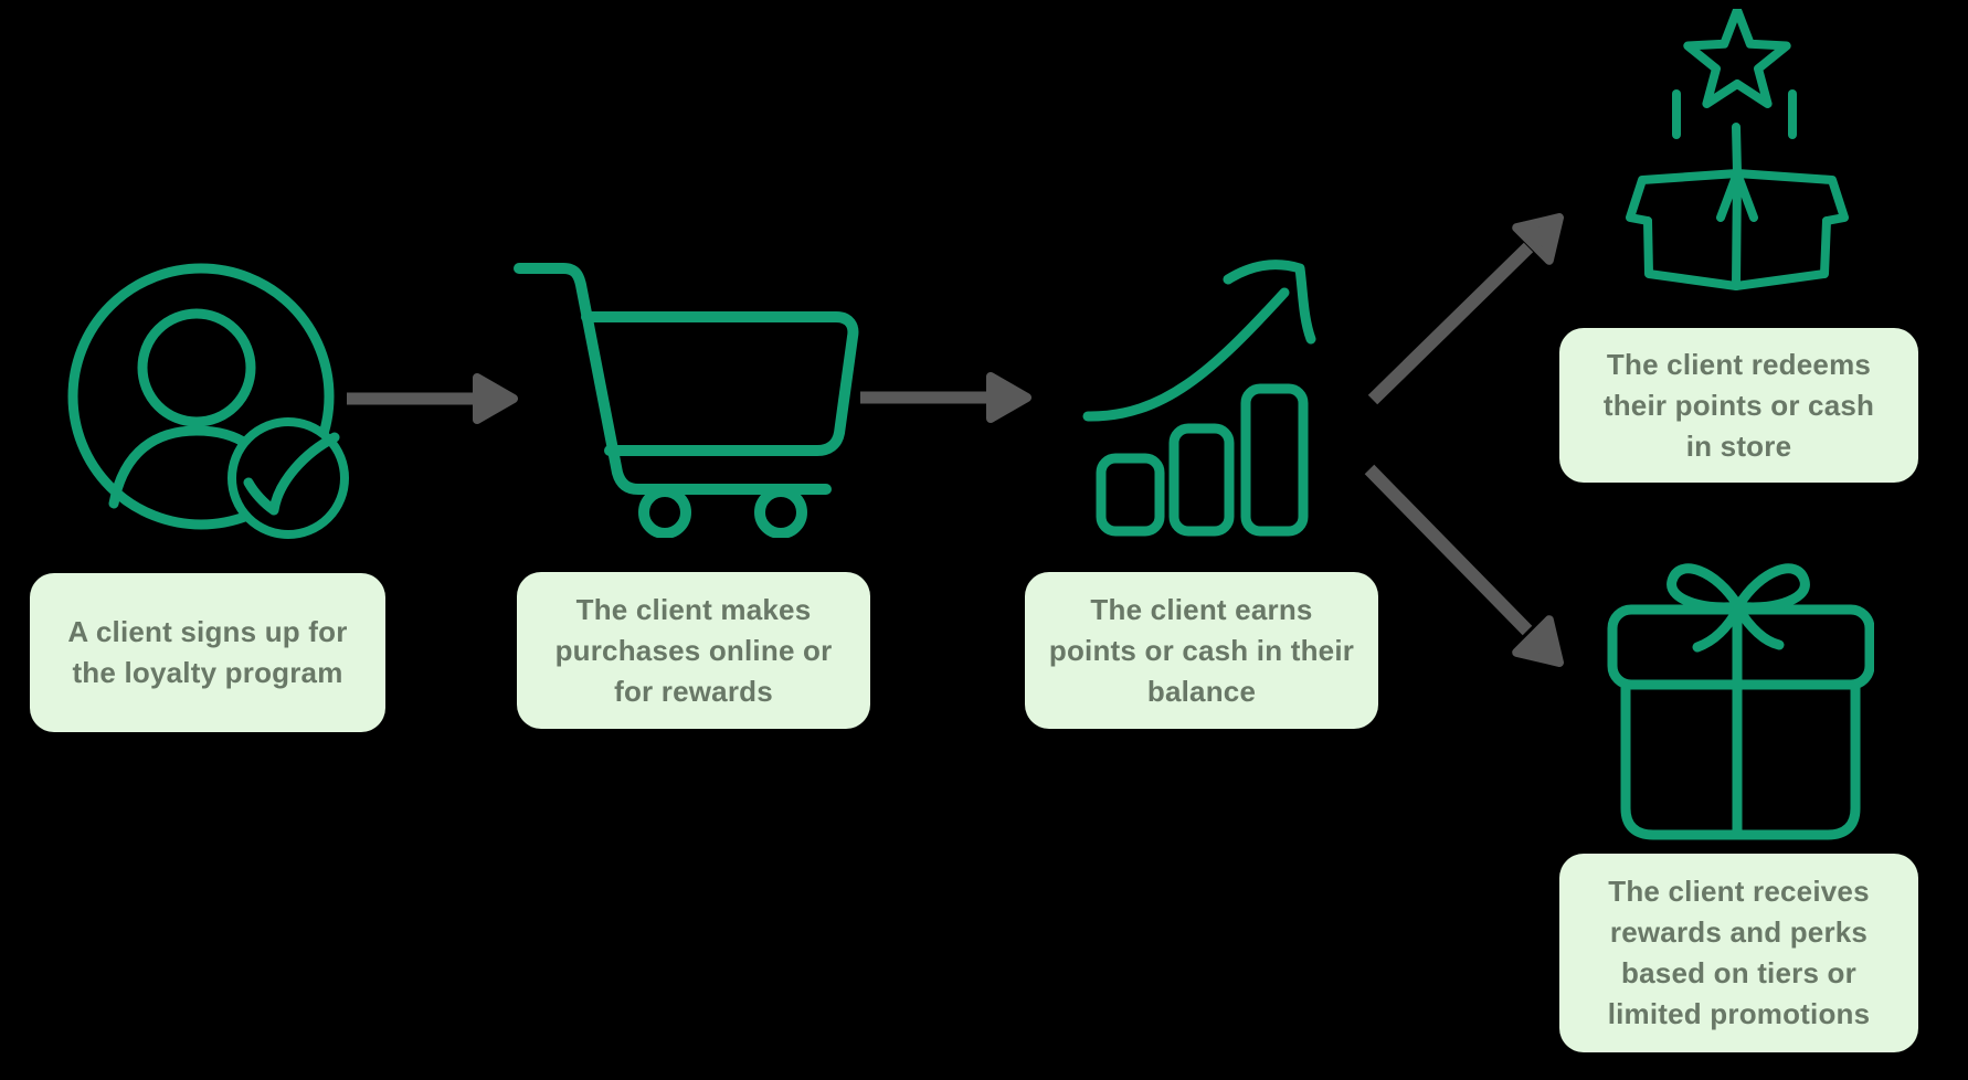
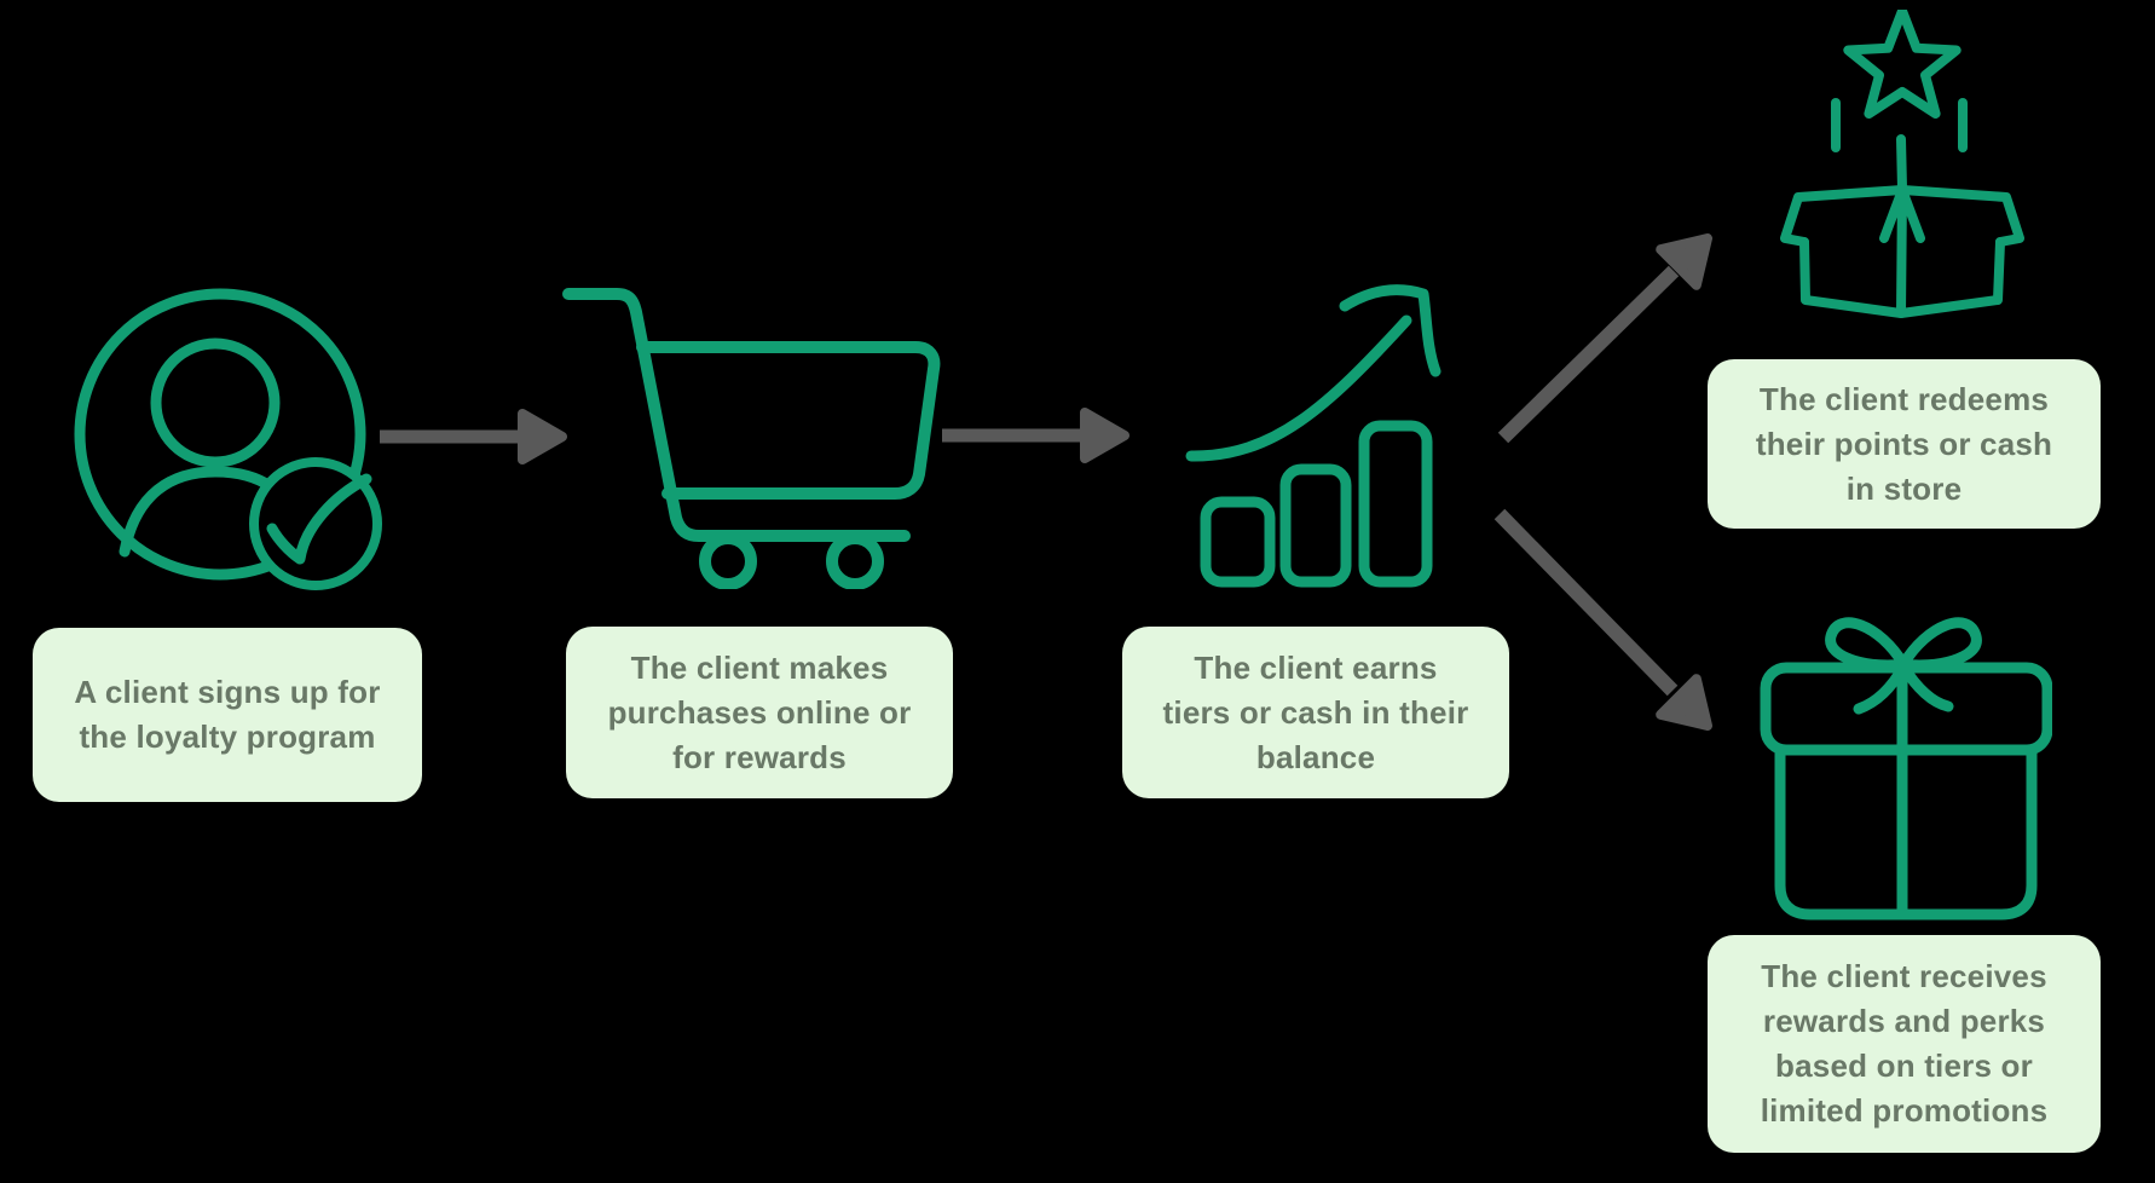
  A client signs up for
  the loyalty program
  The client makes
  purchases online or
  for rewards
  The client earns
- points or cash in their
+ tiers or cash in their
  balance
  The client redeems
  their points or cash
  in store
  The client receives
  rewards and perks
  based on tiers or
  limited promotions
